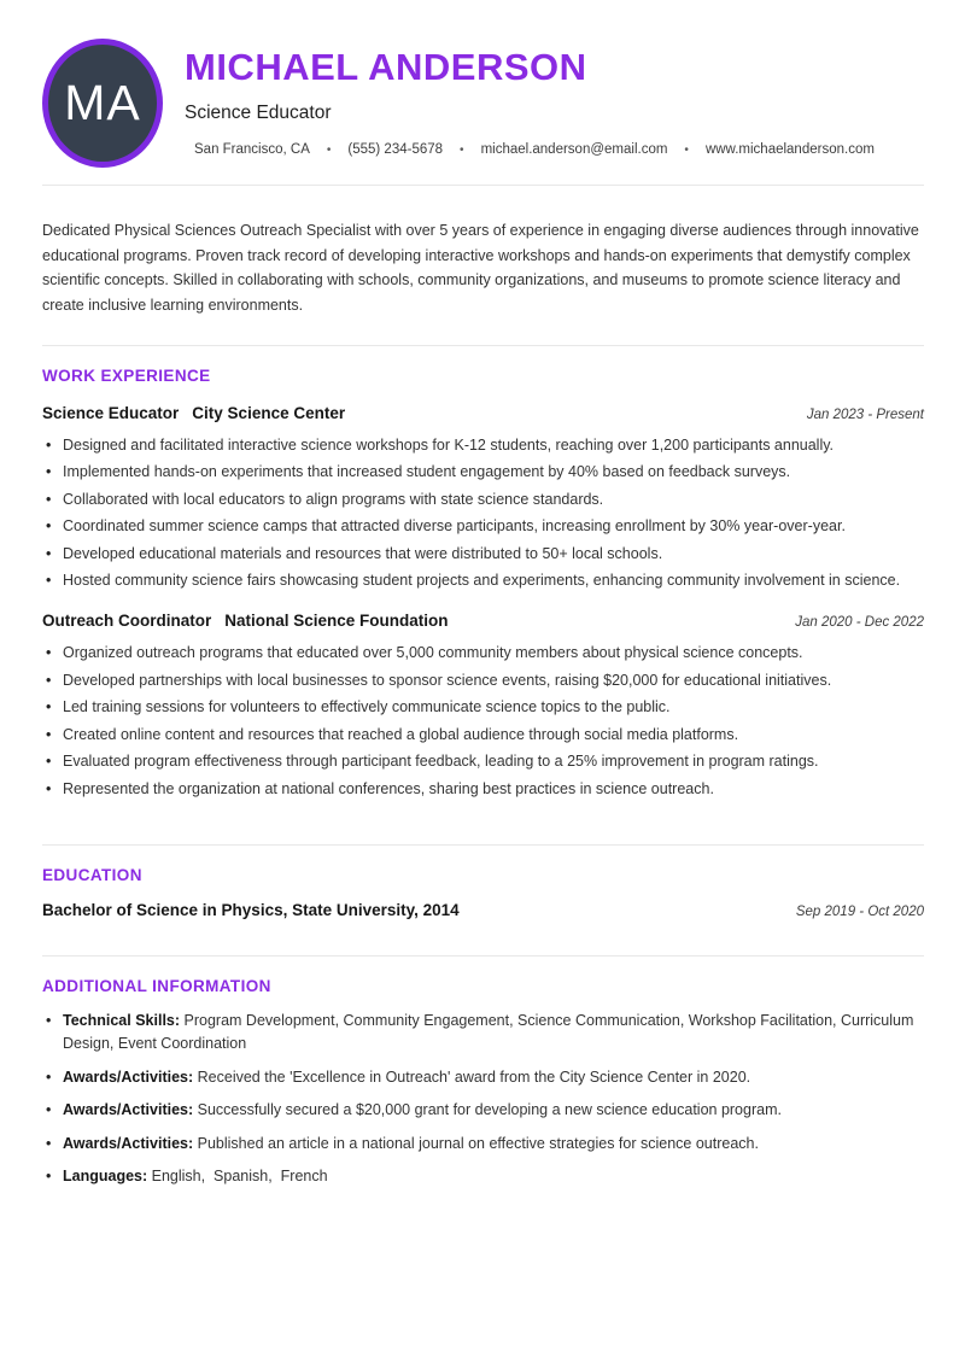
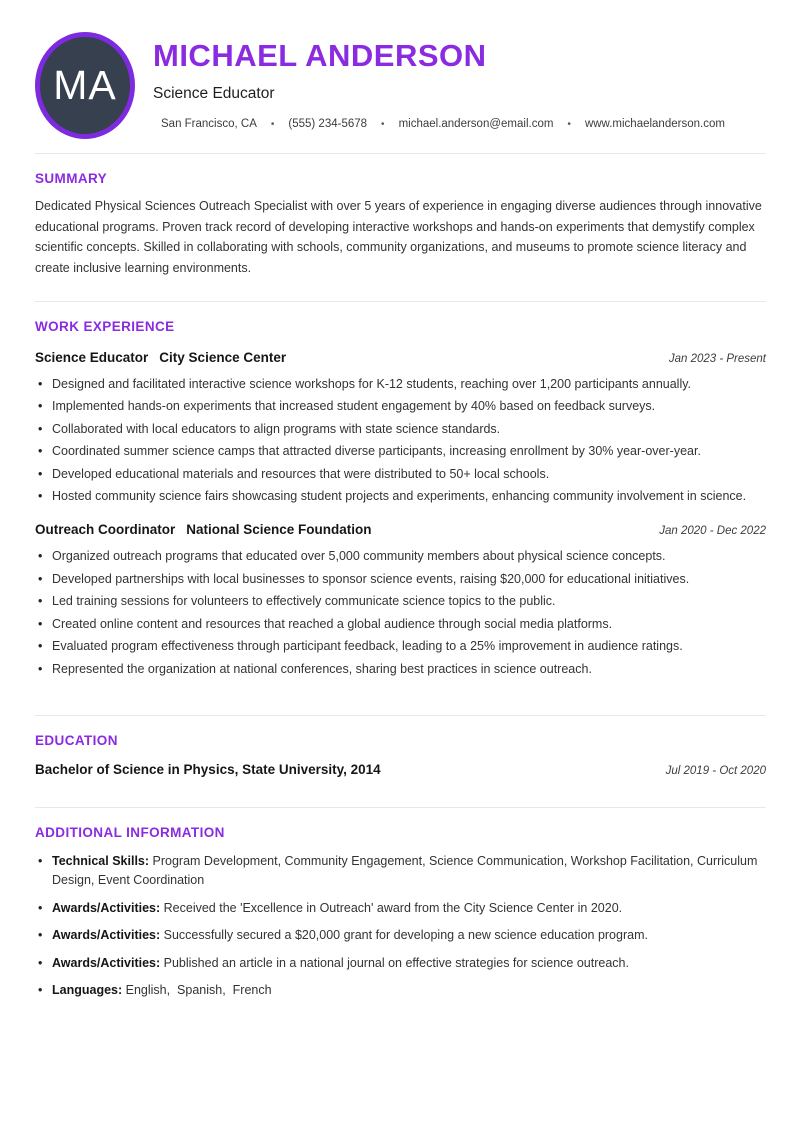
  MA
  MICHAEL ANDERSON
  Science Educator
  San Francisco, CA
  (555) 234-5678
  michael.anderson@email.com
  www.michaelanderson.com
+ SUMMARY
  Dedicated Physical Sciences Outreach Specialist with over 5 years of experience in engaging diverse audiences through innovative educational programs. Proven track record of developing interactive workshops and hands-on experiments that demystify complex scientific concepts. Skilled in collaborating with schools, community organizations, and museums to promote science literacy and create inclusive learning environments.
  WORK EXPERIENCE
  Science Educator City Science Center
  Jan 2023 - Present
  Designed and facilitated interactive science workshops for K-12 students, reaching over 1,200 participants annually.
  Implemented hands-on experiments that increased student engagement by 40% based on feedback surveys.
  Collaborated with local educators to align programs with state science standards.
  Coordinated summer science camps that attracted diverse participants, increasing enrollment by 30% year-over-year.
  Developed educational materials and resources that were distributed to 50+ local schools.
  Hosted community science fairs showcasing student projects and experiments, enhancing community involvement in science.
  Outreach Coordinator National Science Foundation
  Jan 2020 - Dec 2022
  Organized outreach programs that educated over 5,000 community members about physical science concepts.
  Developed partnerships with local businesses to sponsor science events, raising $20,000 for educational initiatives.
  Led training sessions for volunteers to effectively communicate science topics to the public.
  Created online content and resources that reached a global audience through social media platforms.
- Evaluated program effectiveness through participant feedback, leading to a 25% improvement in program ratings.
+ Evaluated program effectiveness through participant feedback, leading to a 25% improvement in audience ratings.
  Represented the organization at national conferences, sharing best practices in science outreach.
  EDUCATION
  Bachelor of Science in Physics, State University, 2014
- Sep 2019 - Oct 2020
+ Jul 2019 - Oct 2020
  ADDITIONAL INFORMATION
  Technical Skills: Program Development, Community Engagement, Science Communication, Workshop Facilitation, Curriculum Design, Event Coordination
  Awards/Activities: Received the 'Excellence in Outreach' award from the City Science Center in 2020.
  Awards/Activities: Successfully secured a $20,000 grant for developing a new science education program.
  Awards/Activities: Published an article in a national journal on effective strategies for science outreach.
  Languages: English, Spanish, French
